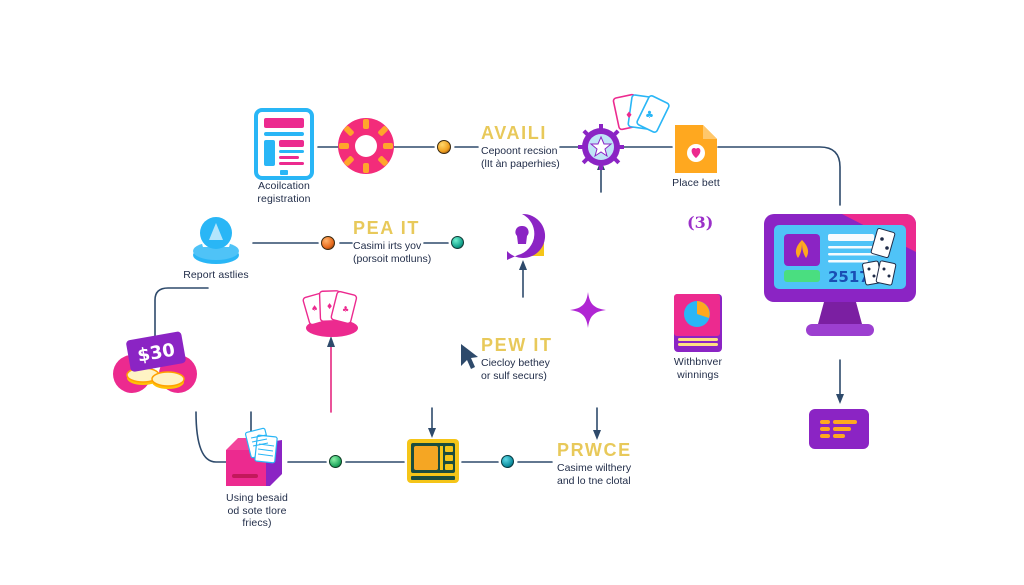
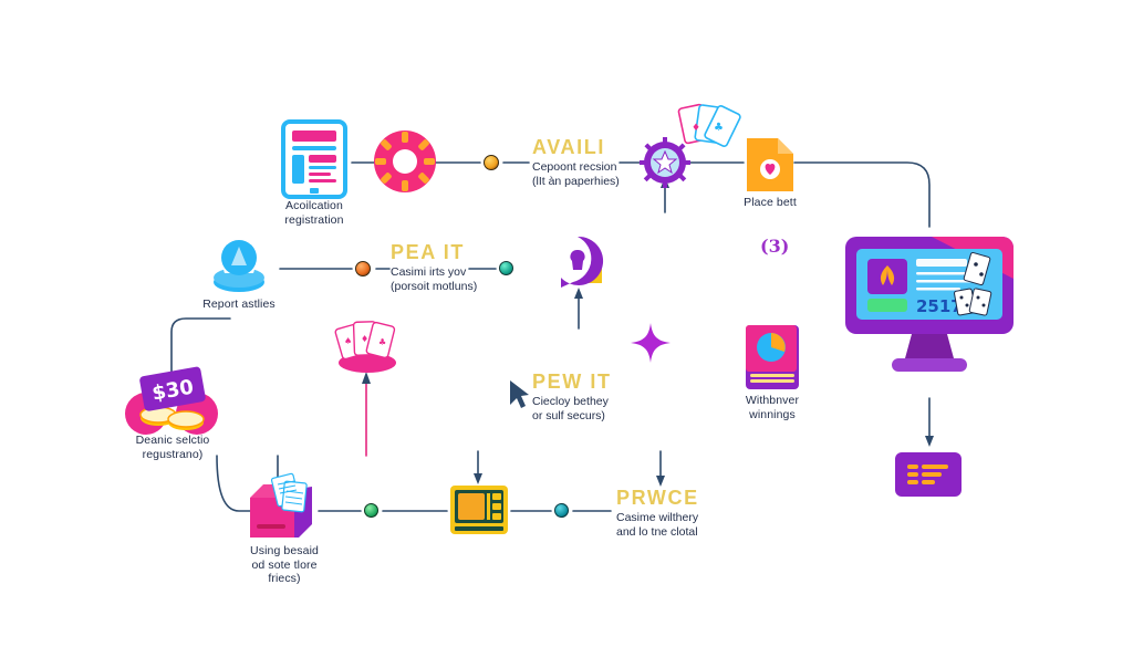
  Acoilcation
  registration
  AVAILI
  Cepoont recsion
  (lIt àn paperhies)
  ♦
  ♣
  Place bett
  Report astlies
  PEA IT
  Casimi irts yov
  (porsoit motluns)
+ Deanic selctio
+ regustrano)
  ♠
  ♦
  ♣
  PEW IT
  Ciecloy bethey
  or sulf securs)
  (3)
  Withbnver
  winnings
  Using besaid
  od sote tlore
  friecs)
  PRWCE
  Casime wilthery
  and lo tne clotal
  251
